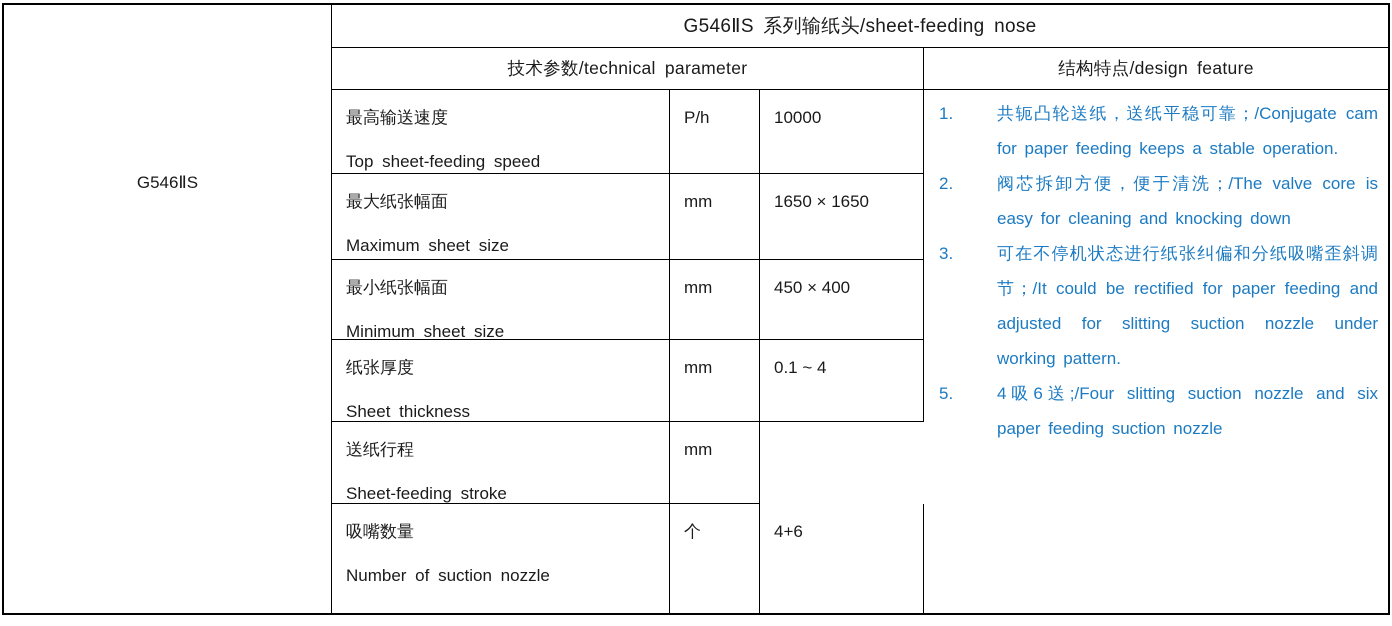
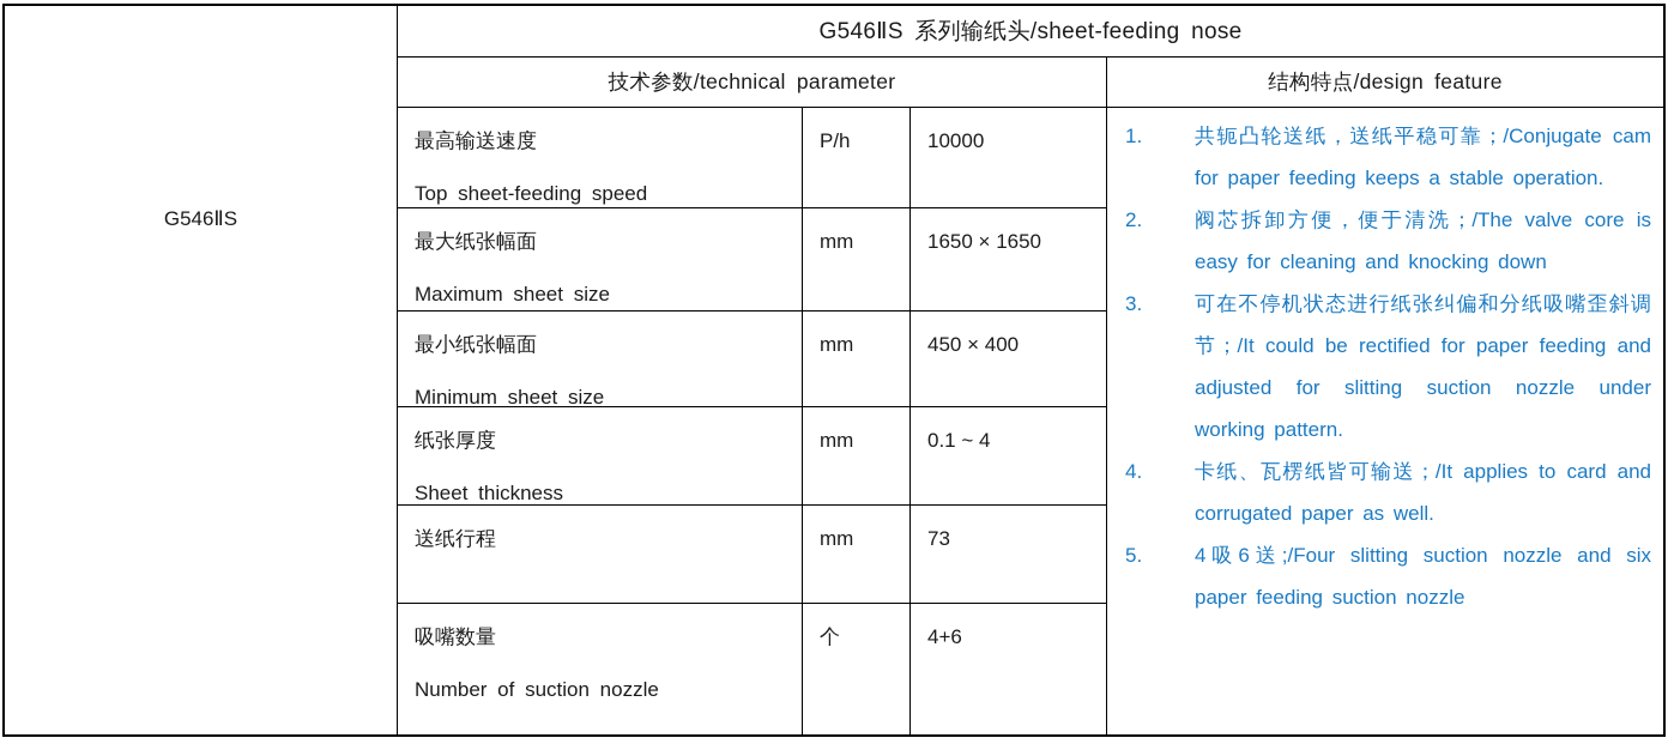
  G546ⅡS
  G546ⅡS 系列输纸头/sheet-feeding nose
  技术参数/technical parameter
  结构特点/design feature
  最高输送速度
  Top sheet-feeding speed
  P/h
  10000
  最大纸张幅面
  Maximum sheet size
  mm
  1650 × 1650
  最小纸张幅面
  Minimum sheet size
  mm
  450 × 400
  纸张厚度
  Sheet thickness
  mm
  0.1 ~ 4
  送纸行程
- Sheet-feeding stroke
  mm
+ 73
  吸嘴数量
  Number of suction nozzle
  个
  4+6
  1.
  共轭凸轮送纸，送纸平稳可靠；/Conjugate cam for paper feeding keeps a stable operation.
  2.
  阀芯拆卸方便，便于清洗；/The valve core is easy for cleaning and knocking down
  3.
  可在不停机状态进行纸张纠偏和分纸吸嘴歪斜调节；/It could be rectified for paper feeding and adjusted for slitting suction nozzle under working pattern.
+ 4.
+ 卡纸、瓦楞纸皆可输送；/It applies to card and corrugated paper as well.
  5.
  4吸6送;/Four slitting suction nozzle and six paper feeding suction nozzle
